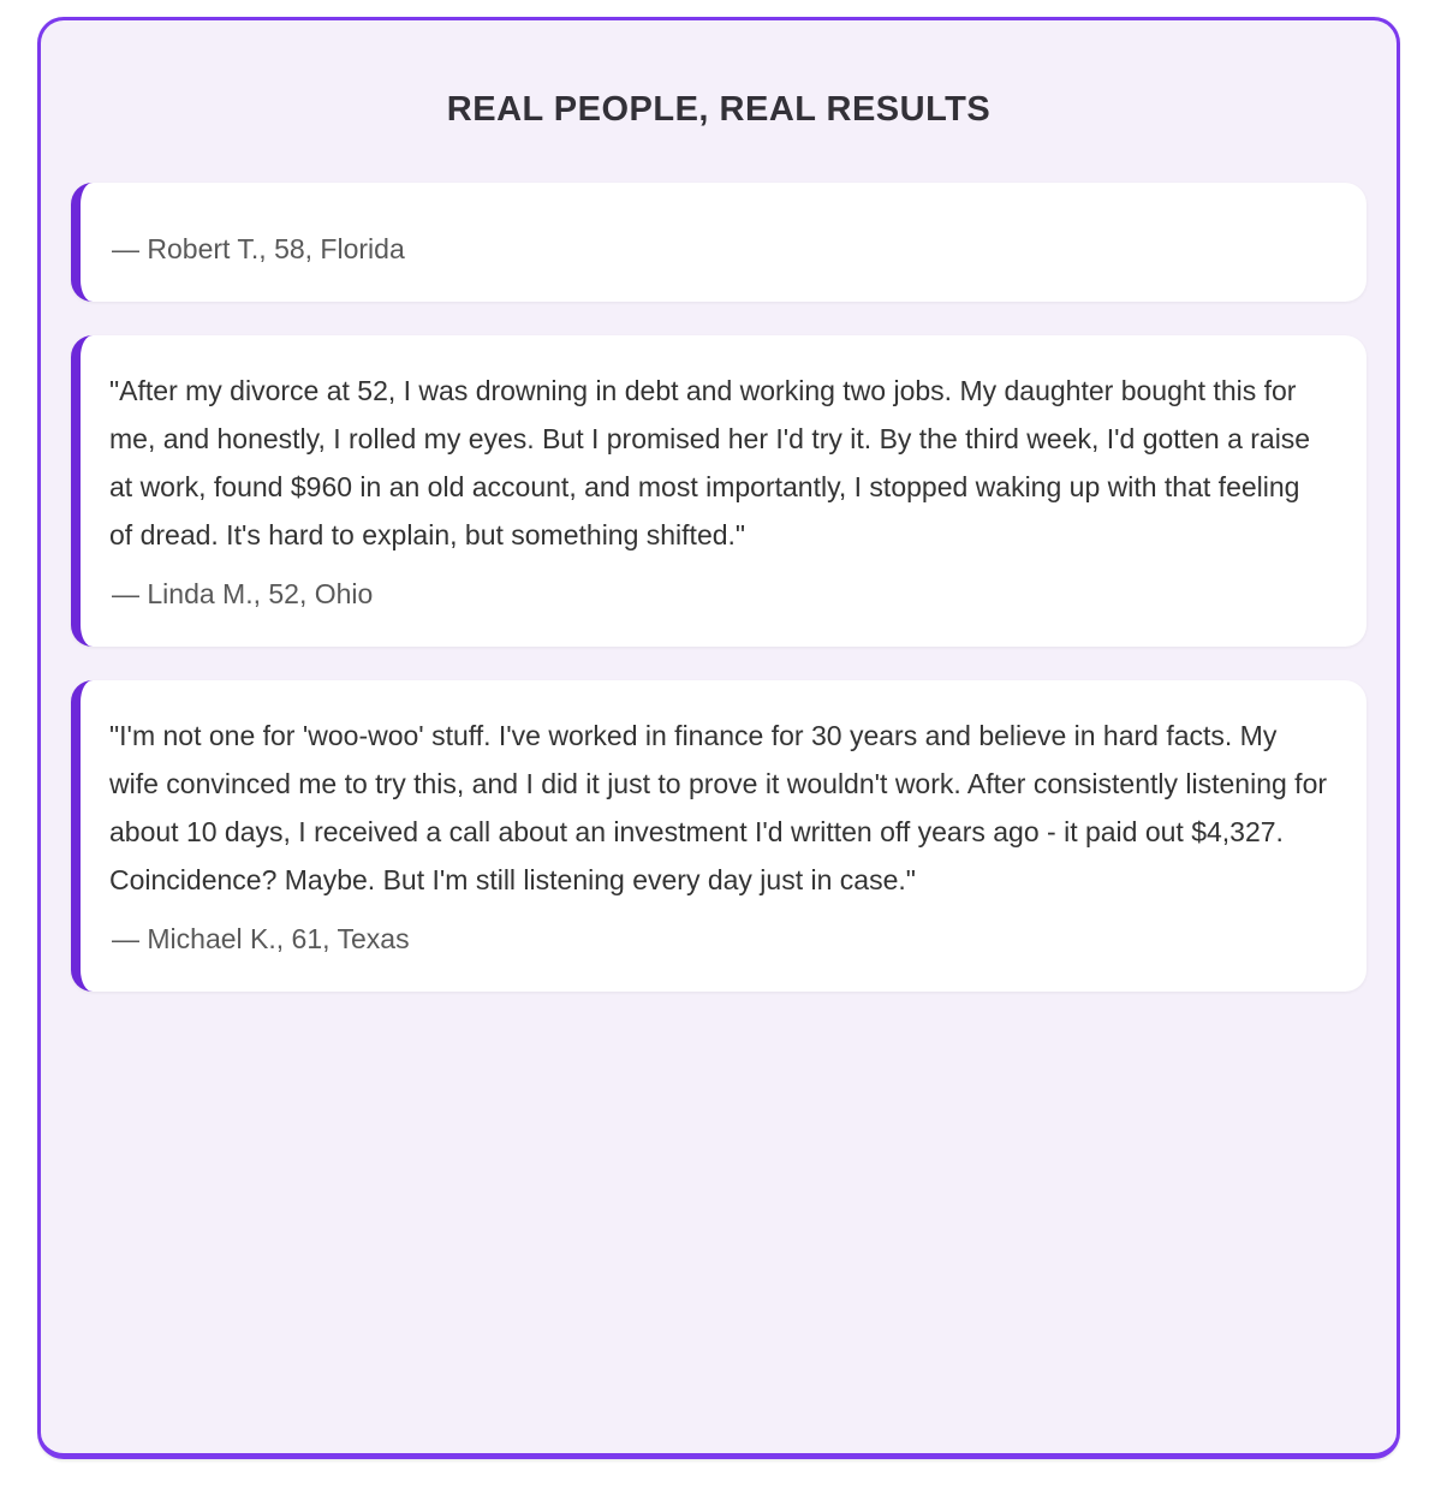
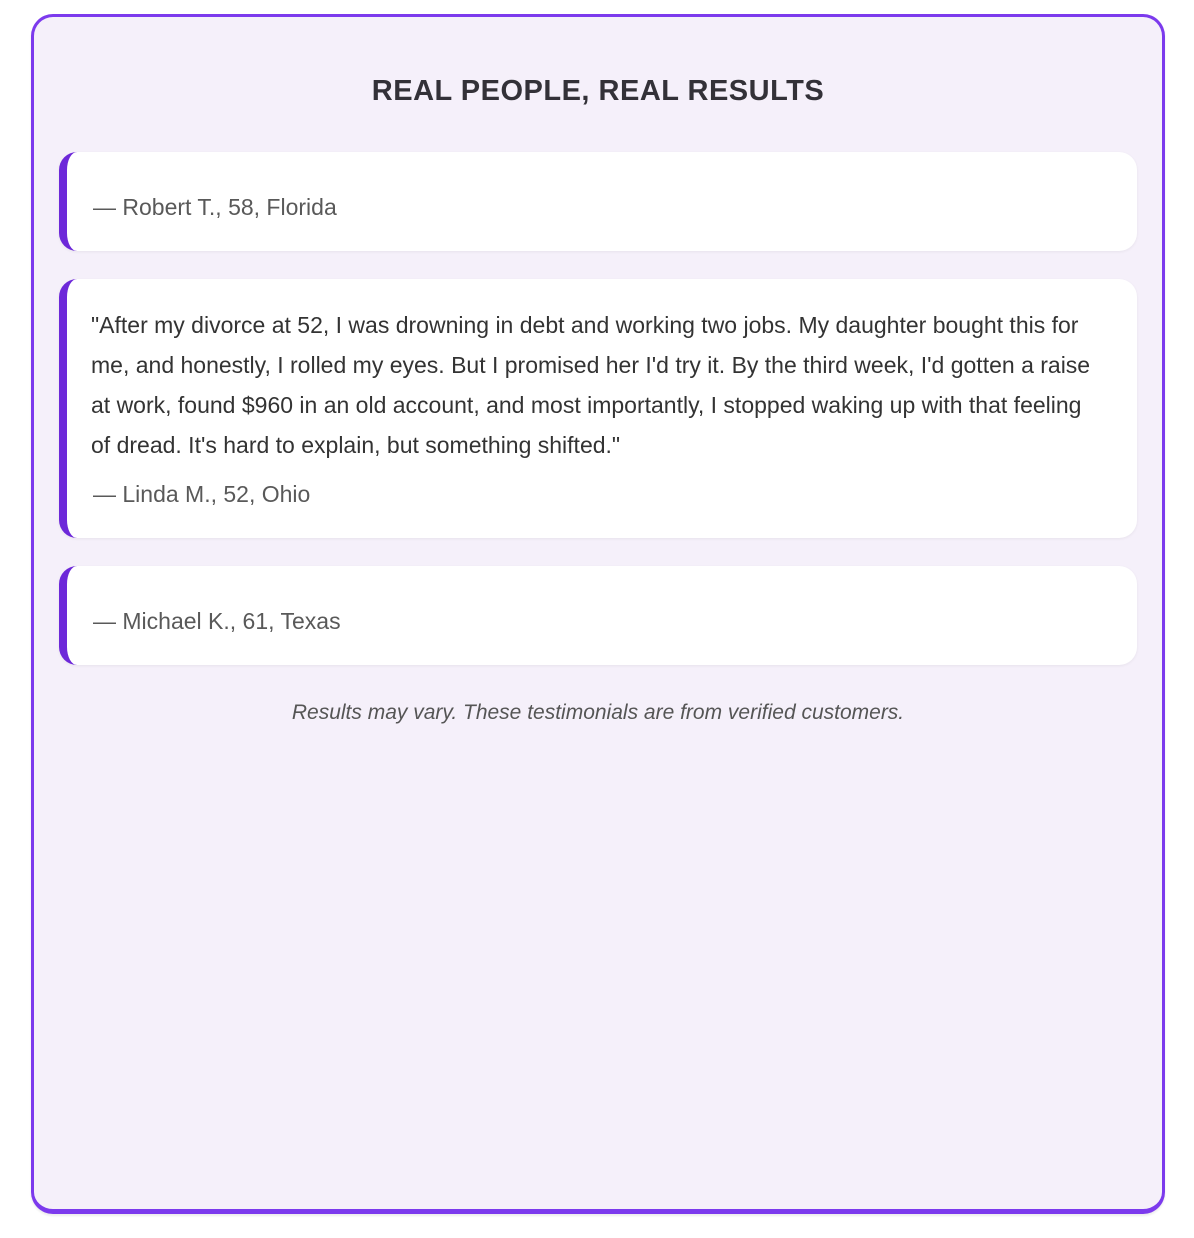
  REAL PEOPLE, REAL RESULTS
  — Robert T., 58, Florida
  "After my divorce at 52, I was drowning in debt and working two jobs. My daughter bought this for me, and honestly, I rolled my eyes. But I promised her I'd try it. By the third week, I'd gotten a raise at work, found $960 in an old account, and most importantly, I stopped waking up with that feeling of dread. It's hard to explain, but something shifted."
  — Linda M., 52, Ohio
- "I'm not one for 'woo-woo' stuff. I've worked in finance for 30 years and believe in hard facts. My wife convinced me to try this, and I did it just to prove it wouldn't work. After consistently listening for about 10 days, I received a call about an investment I'd written off years ago - it paid out $4,327. Coincidence? Maybe. But I'm still listening every day just in case."
  — Michael K., 61, Texas
+ Results may vary. These testimonials are from verified customers.
